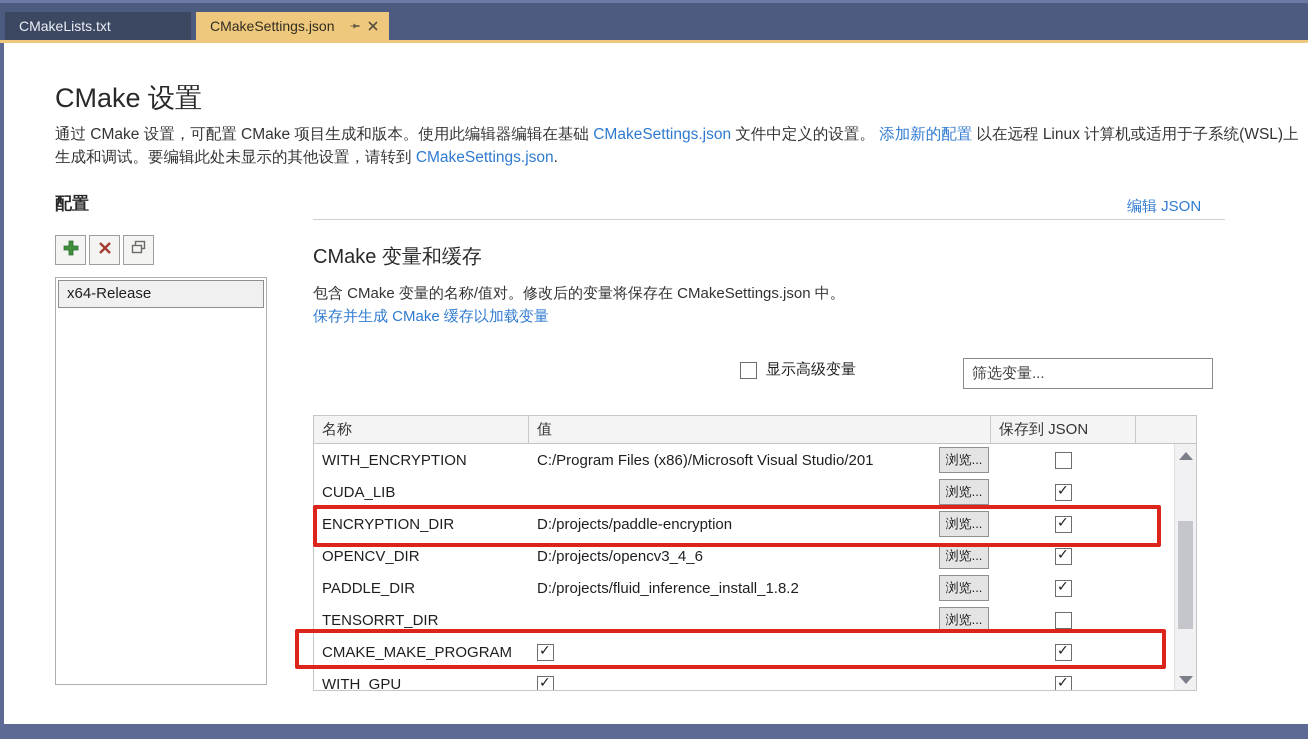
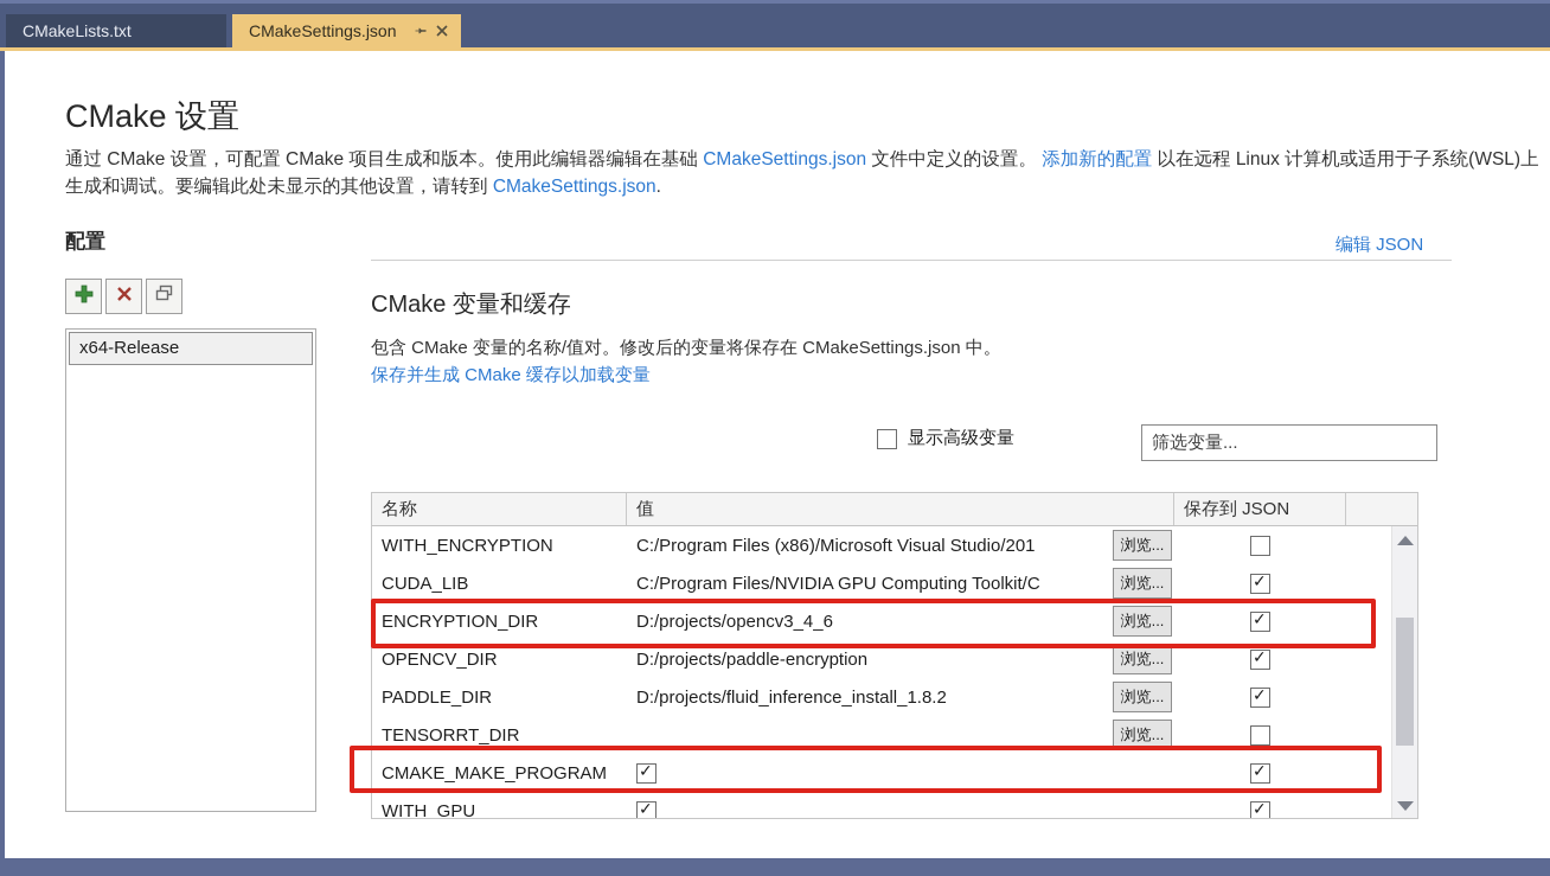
  CMakeLists.txt
  CMakeSettings.json
  CMake 设置
  通过 CMake 设置，可配置 CMake 项目生成和版本。使用此编辑器编辑在基础 CMakeSettings.json 文件中定义的设置。 添加新的配置 以在远程 Linux 计算机或适用于子系统(WSL)上生成和调试。要编辑此处未显示的其他设置，请转到 CMakeSettings.json.
  配置
  编辑 JSON
  x64-Release
  CMake 变量和缓存
  包含 CMake 变量的名称/值对。修改后的变量将保存在 CMakeSettings.json 中。
  保存并生成 CMake 缓存以加载变量
  显示高级变量
  筛选变量...
  名称
  值
  保存到 JSON
  WITH_ENCRYPTION
  C:/Program Files (x86)/Microsoft Visual Studio/201
  浏览...
  CUDA_LIB
+ C:/Program Files/NVIDIA GPU Computing Toolkit/C
  浏览...
  ENCRYPTION_DIR
- D:/projects/paddle-encryption
+ D:/projects/opencv3_4_6
  浏览...
  OPENCV_DIR
- D:/projects/opencv3_4_6
+ D:/projects/paddle-encryption
  浏览...
  PADDLE_DIR
  D:/projects/fluid_inference_install_1.8.2
  浏览...
  TENSORRT_DIR
  浏览...
  CMAKE_MAKE_PROGRAM
  WITH_GPU
